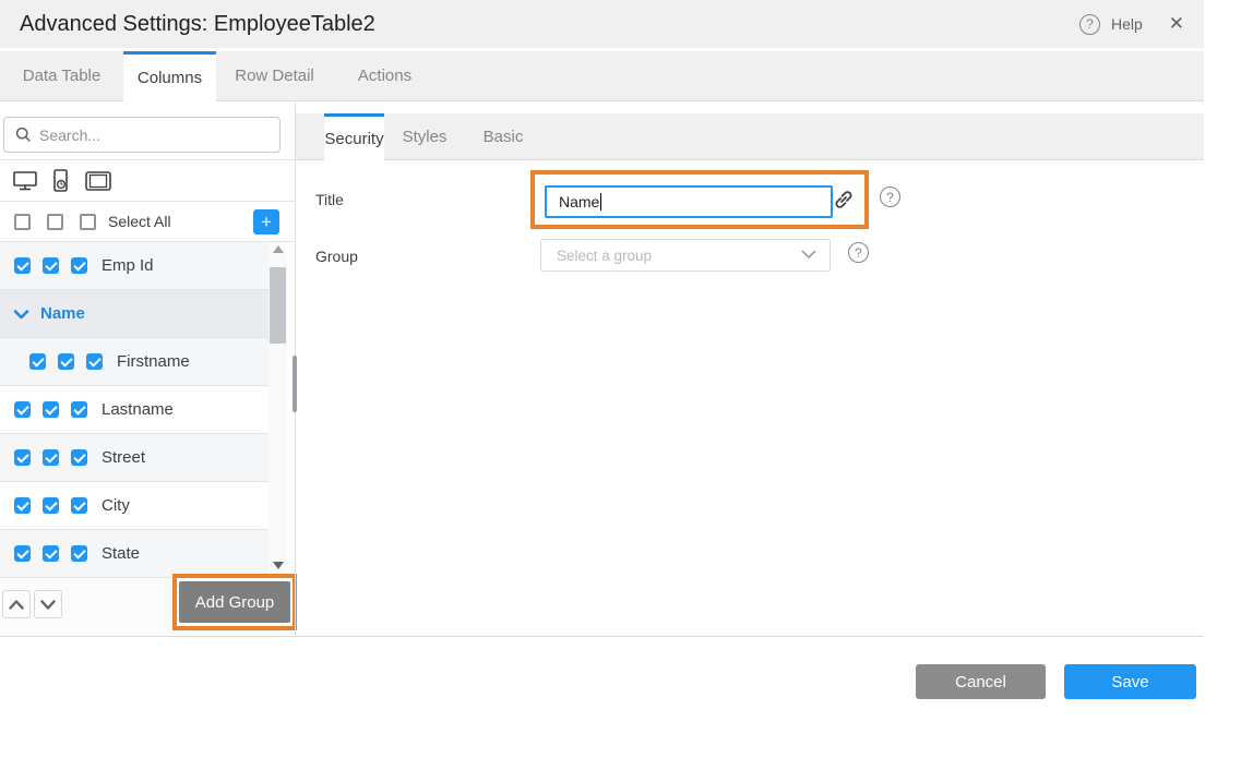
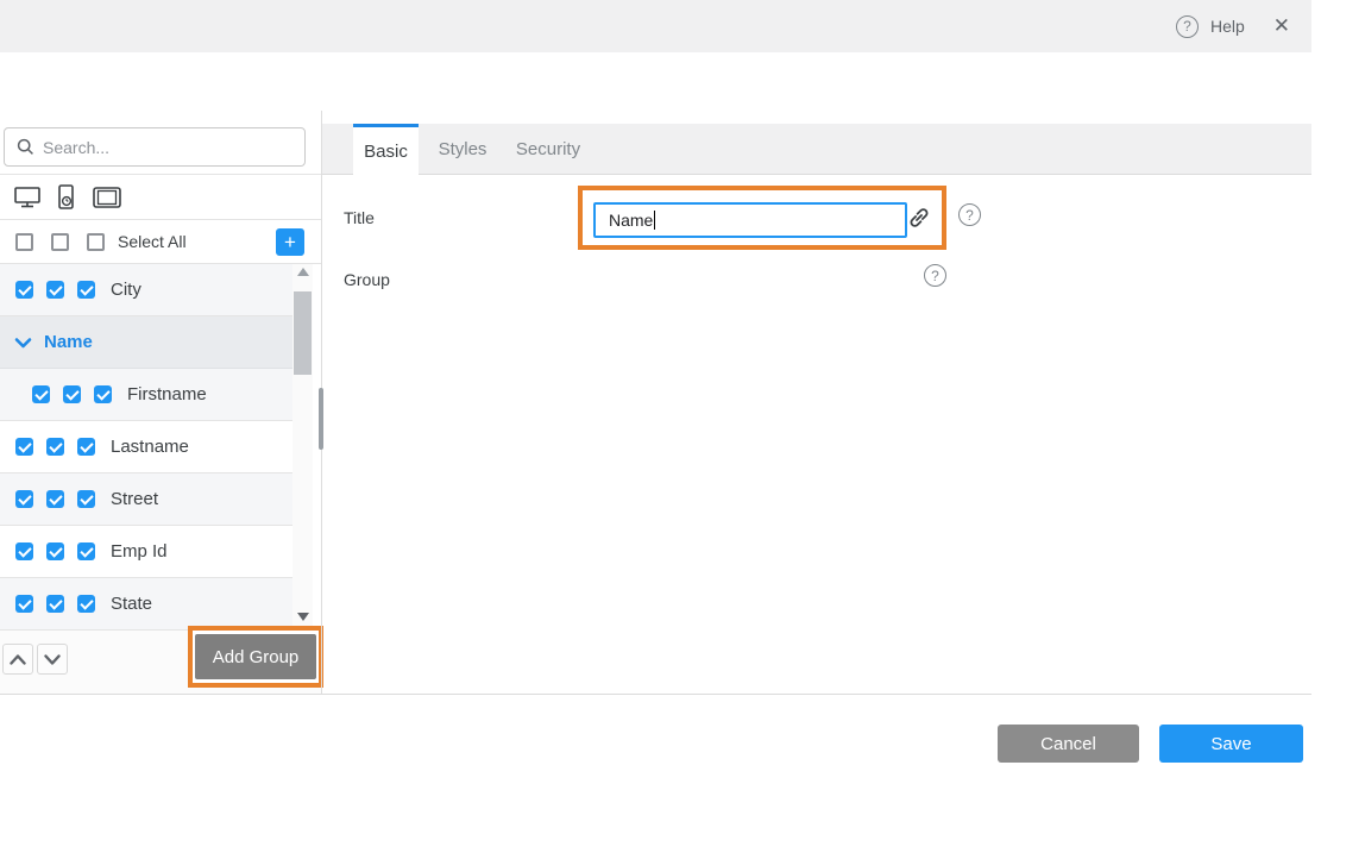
- Advanced Settings: EmployeeTable2
  ?
  Help
  ✕
- Data Table
- Columns
- Row Detail
- Actions
  Search...
  Select All
  +
- Emp Id
+ City
  Name
  Firstname
  Lastname
  Street
- City
+ Emp Id
  State
  Add Group
- Security
+ Basic
  Styles
- Basic
+ Security
  Title
  Name
  ?
  Group
- Select a group
  ?
  Cancel
  Save
